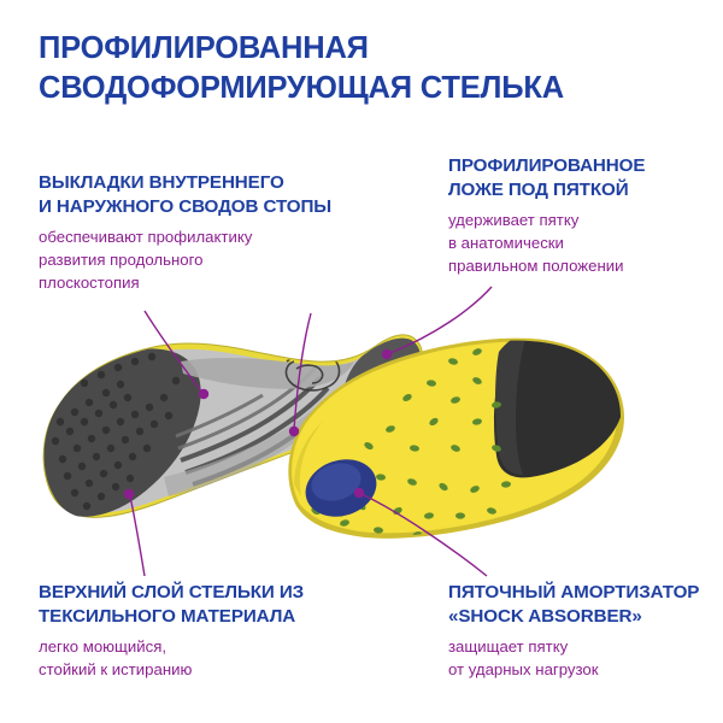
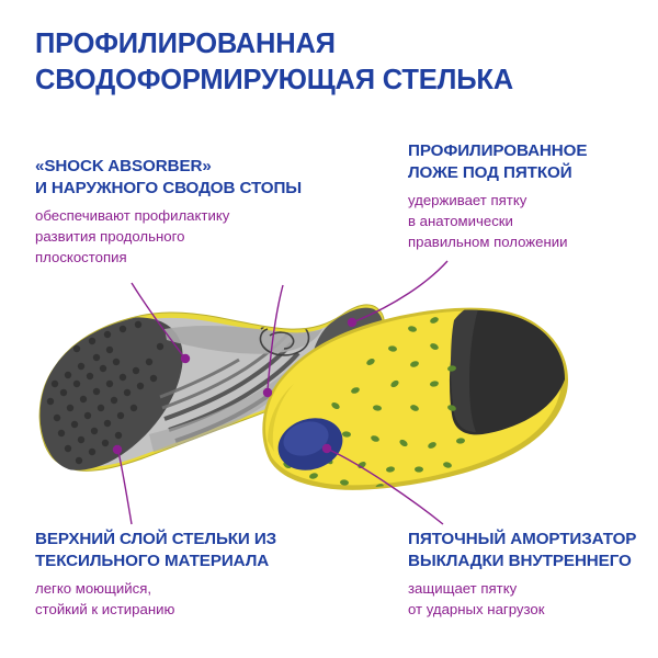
  ПРОФИЛИРОВАННАЯ
  СВОДОФОРМИРУЮЩАЯ СТЕЛЬКА
- ВЫКЛАДКИ ВНУТРЕННЕГО
+ «SHOCK ABSORBER»
  И НАРУЖНОГО СВОДОВ СТОПЫ
  обеспечивают профилактику
  развития продольного
  плоскостопия
  ПРОФИЛИРОВАННОЕ
  ЛОЖЕ ПОД ПЯТКОЙ
  удерживает пятку
  в анатомически
  правильном положении
  ВЕРХНИЙ СЛОЙ СТЕЛЬКИ ИЗ
  ТЕКСИЛЬНОГО МАТЕРИАЛА
  легко моющийся,
  стойкий к истиранию
  ПЯТОЧНЫЙ АМОРТИЗАТОР
- «SHOCK ABSORBER»
+ ВЫКЛАДКИ ВНУТРЕННЕГО
  защищает пятку
  от ударных нагрузок
